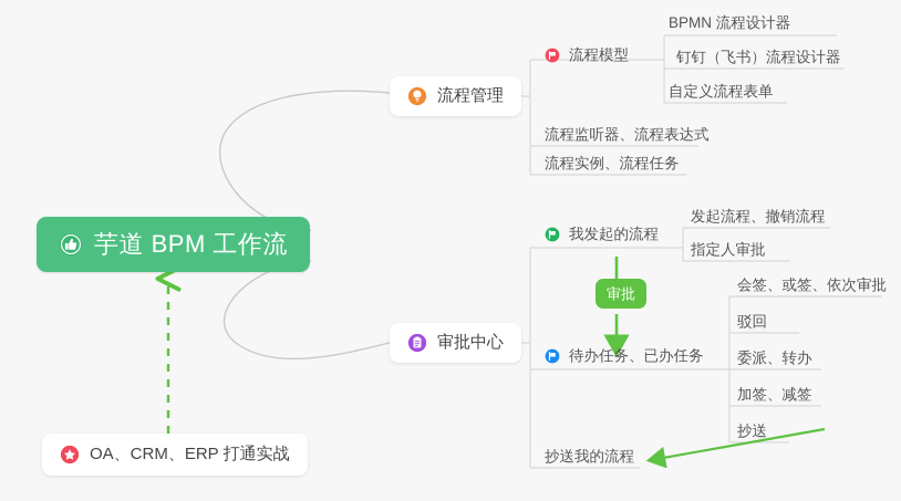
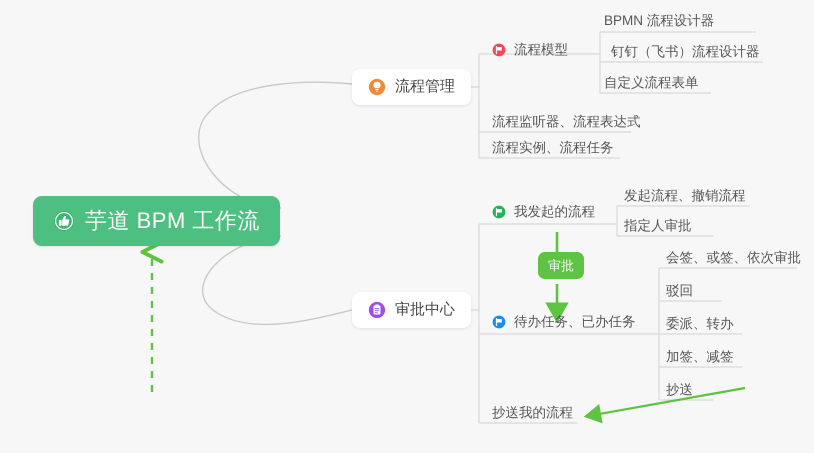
  芋道 BPM 工作流
  流程管理
  流程模型
  BPMN 流程设计器
  钉钉（飞书）流程设计器
  自定义流程表单
  流程监听器、流程表达式
  流程实例、流程任务
  审批中心
  我发起的流程
  发起流程、撤销流程
  指定人审批
  审批
  待办任务、已办任务
  会签、或签、依次审批
  驳回
  委派、转办
  加签、减签
  抄送
  抄送我的流程
- OA、CRM、ERP 打通实战
